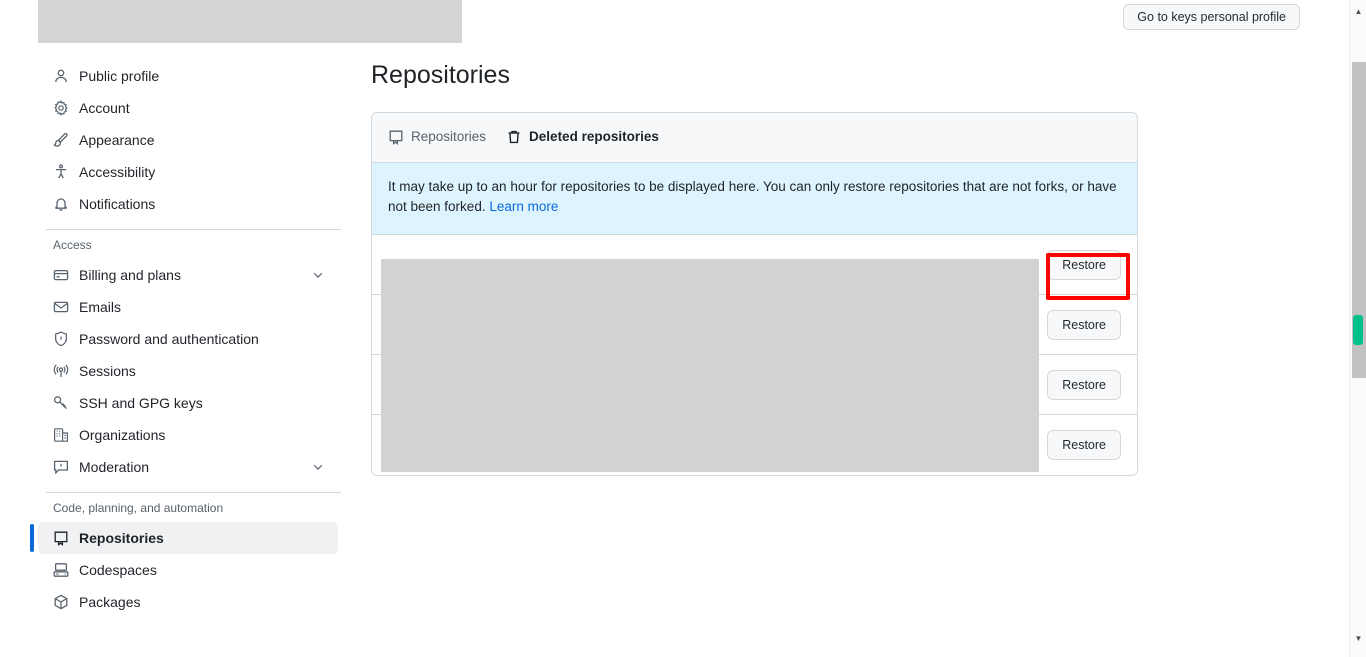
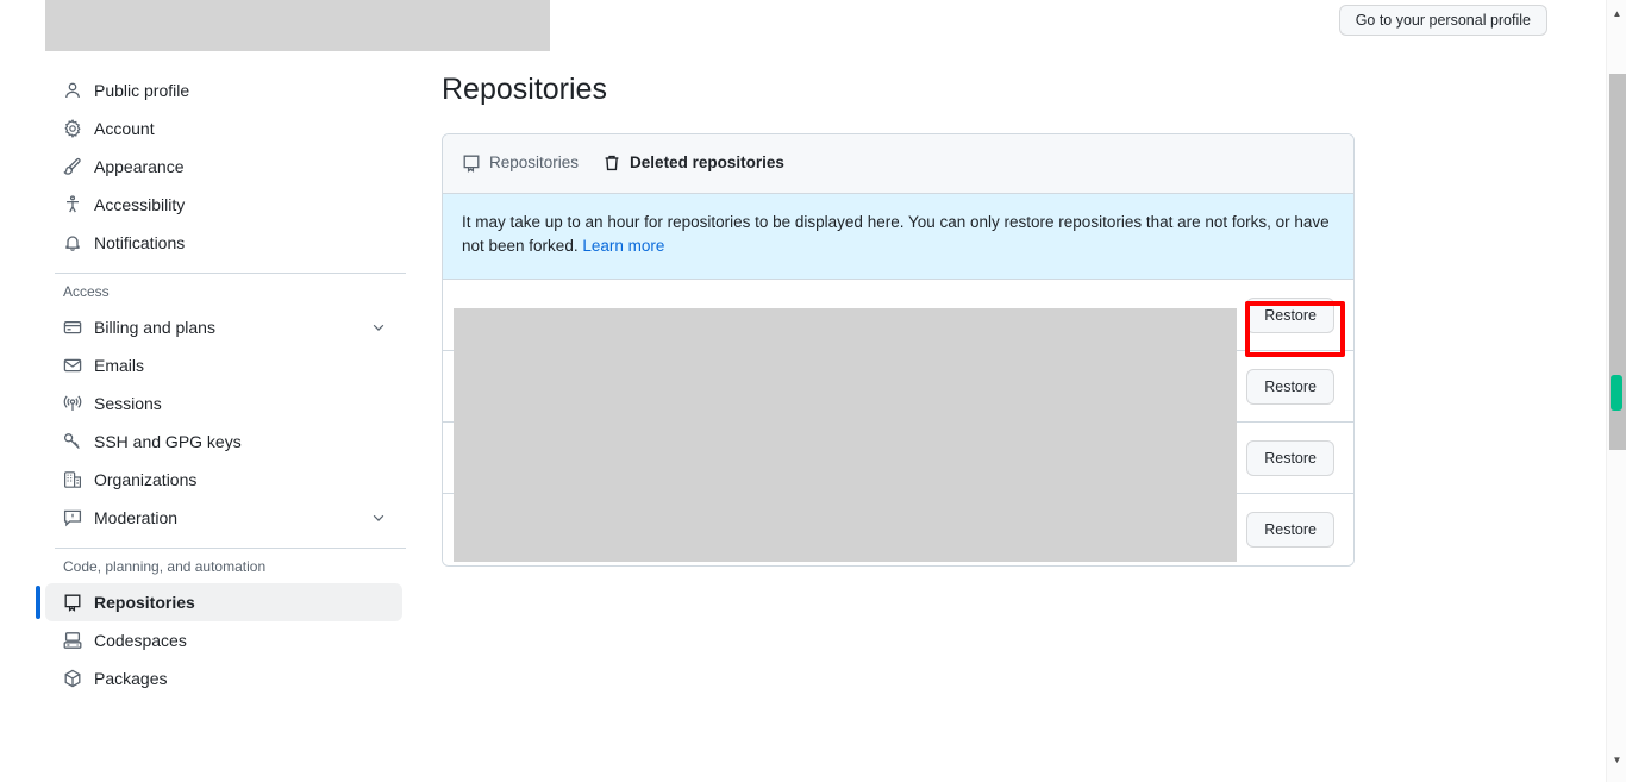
- Go to keys personal profile
+ Go to your personal profile
  Public profile
  Account
  Appearance
  Accessibility
  Notifications
  Access
  Billing and plans
  Emails
- Password and authentication
  Sessions
  SSH and GPG keys
  Organizations
  Moderation
  Code, planning, and automation
  Repositories
  Codespaces
  Packages
  Repositories
  Repositories
  Deleted repositories
  It may take up to an hour for repositories to be displayed here. You can only restore repositories that are not forks, or have not been forked. Learn more
  Restore
  Restore
  Restore
  Restore
  ▲
  ▼
